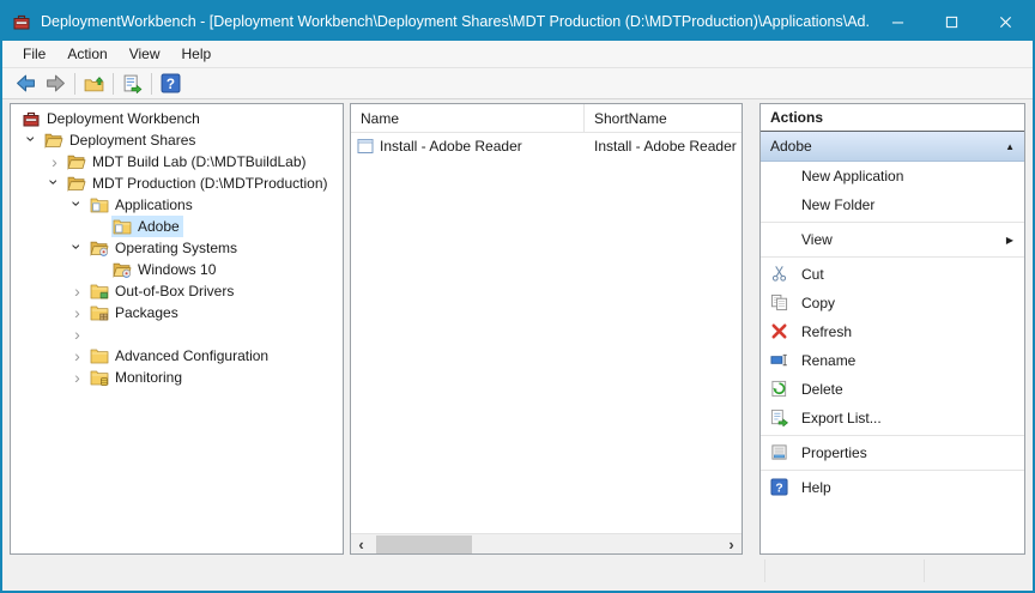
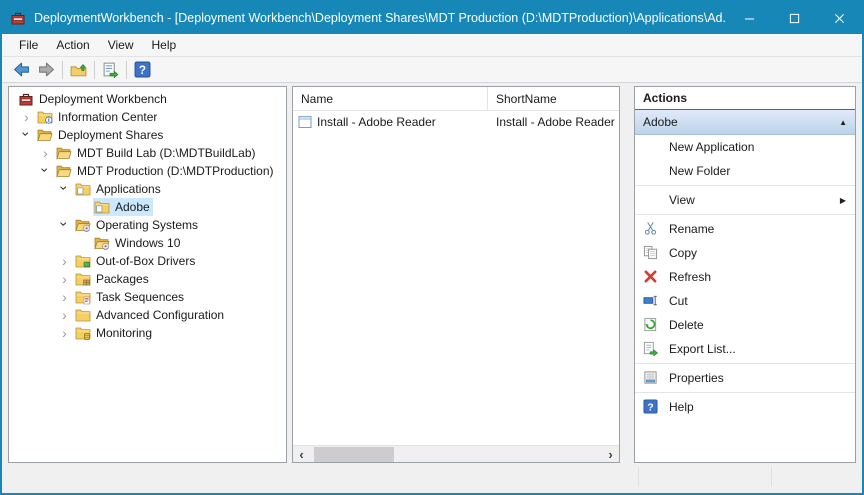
  DeploymentWorkbench - [Deployment Workbench\Deployment Shares\MDT Production (D:\MDTProduction)\Applications\Ad.
  File
  Action
  View
  Help
  ?
  Deployment Workbench
+ Information Center
  Deployment Shares
  MDT Build Lab (D:\MDTBuildLab)
  MDT Production (D:\MDTProduction)
  Applications
  Adobe
  Operating Systems
  Windows 10
  Out-of-Box Drivers
  Packages
+ Task Sequences
  Advanced Configuration
  Monitoring
  Name
  ShortName
  Install - Adobe Reader
  Install - Adobe Reader
  ‹
  ›
  Actions
  Adobe
  ▲
  New Application
  New Folder
  View
  ▶
- Cut
+ Rename
  Copy
  Refresh
- Rename
+ Cut
  Delete
  Export List...
  Properties
  ?
  Help
